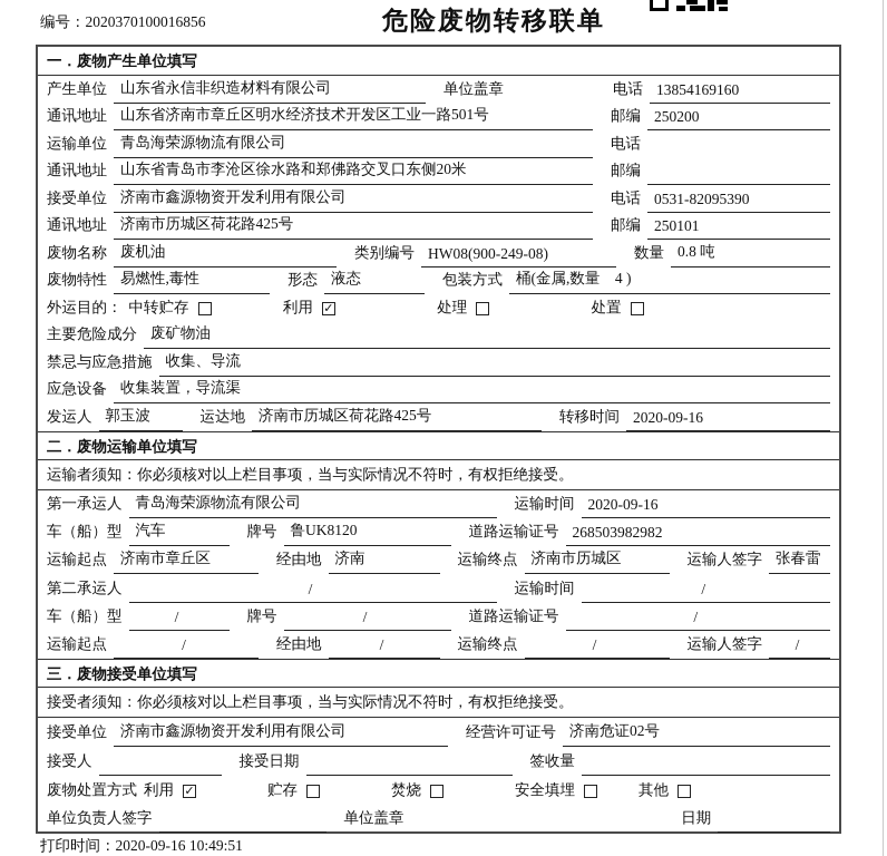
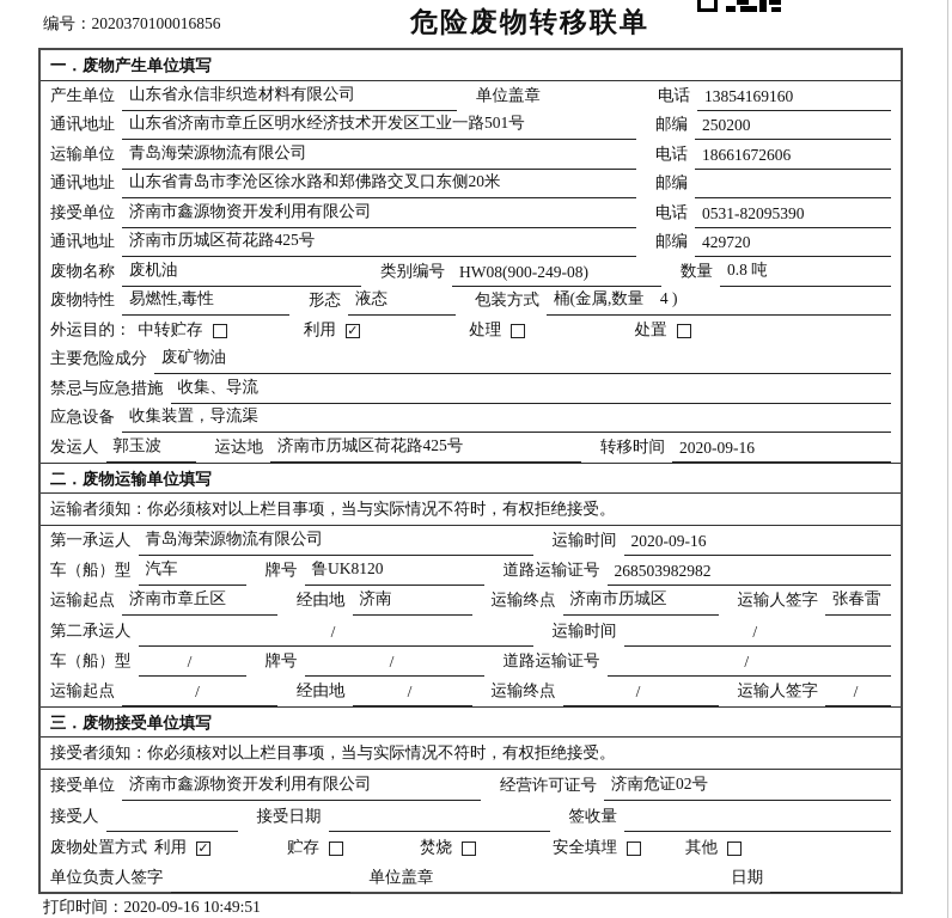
  编号：2020370100016856
  危险废物转移联单
  一．废物产生单位填写
  产生单位
  山东省永信非织造材料有限公司
  单位盖章
  电话
  13854169160
  通讯地址
  山东省济南市章丘区明水经济技术开发区工业一路501号
  邮编
  250200
  运输单位
  青岛海荣源物流有限公司
  电话
+ 18661672606
  通讯地址
  山东省青岛市李沧区徐水路和郑佛路交叉口东侧20米
  邮编
  接受单位
  济南市鑫源物资开发利用有限公司
  电话
  0531-82095390
  通讯地址
  济南市历城区荷花路425号
  邮编
- 250101
+ 429720
  废物名称
  废机油
  类别编号
  HW08(900-249-08)
  数量
  0.8 吨
  废物特性
  易燃性,毒性
  形态
  液态
  包装方式
  桶(金属,数量 4 )
  外运目的：
  中转贮存
  利用
  ✓
  处理
  处置
  主要危险成分
  废矿物油
  禁忌与应急措施
  收集、导流
  应急设备
  收集装置，导流渠
  发运人
  郭玉波
  运达地
  济南市历城区荷花路425号
  转移时间
  2020-09-16
  二．废物运输单位填写
  运输者须知：你必须核对以上栏目事项，当与实际情况不符时，有权拒绝接受。
  第一承运人
  青岛海荣源物流有限公司
  运输时间
  2020-09-16
  车（船）型
  汽车
  牌号
  鲁UK8120
  道路运输证号
  268503982982
  运输起点
  济南市章丘区
  经由地
  济南
  运输终点
  济南市历城区
  运输人签字
  张春雷
  第二承运人
  /
  运输时间
  /
  车（船）型
  /
  牌号
  /
  道路运输证号
  /
  运输起点
  /
  经由地
  /
  运输终点
  /
  运输人签字
  /
  三．废物接受单位填写
  接受者须知：你必须核对以上栏目事项，当与实际情况不符时，有权拒绝接受。
  接受单位
  济南市鑫源物资开发利用有限公司
  经营许可证号
  济南危证02号
  接受人
  接受日期
  签收量
  废物处置方式
  利用
  ✓
  贮存
  焚烧
  安全填埋
  其他
  单位负责人签字
  单位盖章
  日期
  打印时间：2020-09-16 10:49:51
